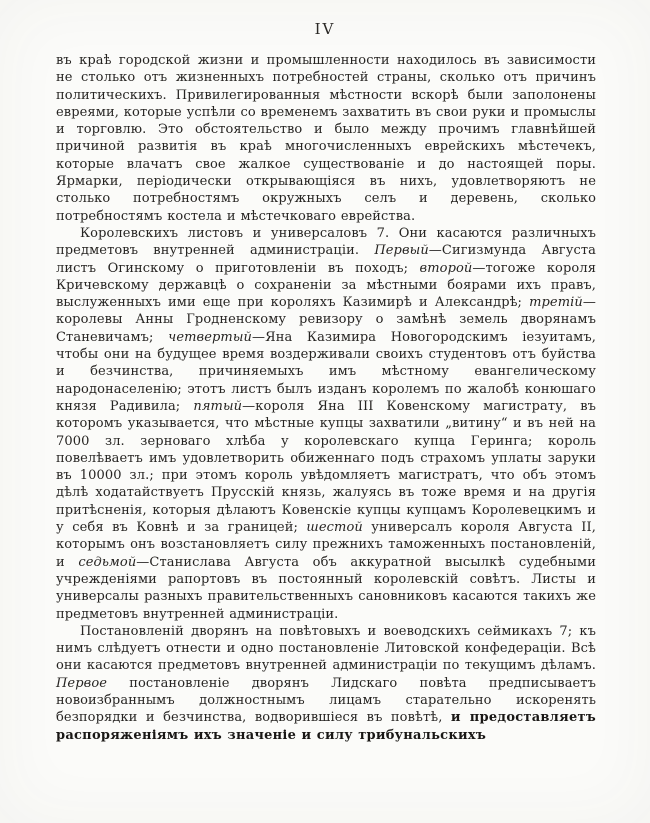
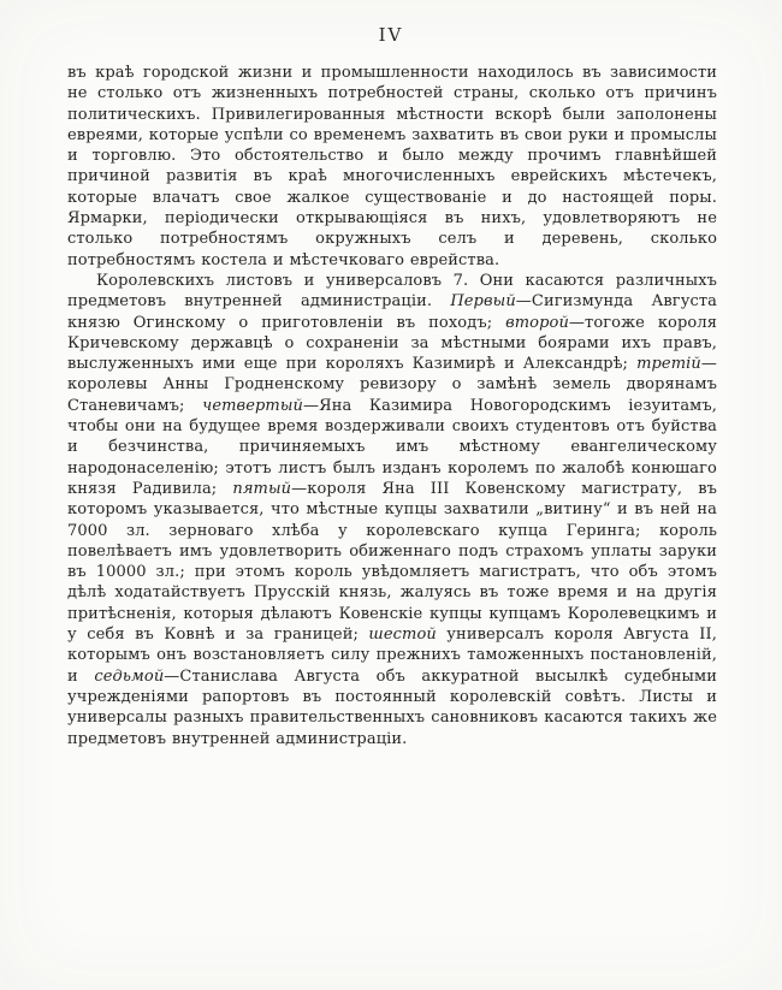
  IV
  въ краѣ городской жизни и промышленности находилось въ зависимости не столько отъ жизненныхъ потребностей страны, сколько отъ причинъ политическихъ. Привилегированныя мѣстности вскорѣ были заполонены евреями, которые успѣли со временемъ захватить въ свои руки и промыслы и торговлю. Это обстоятельство и было между прочимъ главнѣйшей причиной развитія въ краѣ многочисленныхъ еврейскихъ мѣстечекъ, которые влачатъ свое жалкое существованіе и до настоящей поры. Ярмарки, періодически открывающіяся въ нихъ, удовлетворяютъ не столько потребностямъ окружныхъ селъ и деревень, сколько потребностямъ костела и мѣстечковаго еврейства.
- Королевскихъ листовъ и универсаловъ 7. Они касаются различныхъ предметовъ внутренней администраціи. Первый—Сигизмунда Августа листъ Огинскому о приготовленіи въ походъ; второй—тогоже короля Кричевскому державцѣ о сохраненіи за мѣстными боярами ихъ правъ, выслуженныхъ ими еще при короляхъ Казимирѣ и Александрѣ; третій—королевы Анны Гродненскому ревизору о замѣнѣ земель дворянамъ Станевичамъ; четвертый—Яна Казимира Новогородскимъ іезуитамъ, чтобы они на будущее время воздерживали своихъ студентовъ отъ буйства и безчинства, причиняемыхъ имъ мѣстному евангелическому народонаселенію; этотъ листъ былъ изданъ королемъ по жалобѣ конюшаго князя Радивила; пятый—короля Яна III Ковенскому магистрату, въ которомъ указывается, что мѣстные купцы захватили „витину“ и въ ней на 7000 зл. зерноваго хлѣба у королевскаго купца Геринга; король повелѣваетъ имъ удовлетворить обиженнаго подъ страхомъ уплаты заруки въ 10000 зл.; при этомъ король увѣдомляетъ магистратъ, что объ этомъ дѣлѣ ходатайствуетъ Прусскій князь, жалуясь въ тоже время и на другія притѣсненія, которыя дѣлаютъ Ковенскіе купцы купцамъ Королевецкимъ и у себя въ Ковнѣ и за границей; шестой универсалъ короля Августа II, которымъ онъ возстановляетъ силу прежнихъ таможенныхъ постановленій, и седьмой—Станислава Августа объ аккуратной высылкѣ судебными учрежденіями рапортовъ въ постоянный королевскій совѣтъ. Листы и универсалы разныхъ правительственныхъ сановниковъ касаются такихъ же предметовъ внутренней администраціи.
+ Королевскихъ листовъ и универсаловъ 7. Они касаются различныхъ предметовъ внутренней администраціи. Первый—Сигизмунда Августа князю Огинскому о приготовленіи въ походъ; второй—тогоже короля Кричевскому державцѣ о сохраненіи за мѣстными боярами ихъ правъ, выслуженныхъ ими еще при короляхъ Казимирѣ и Александрѣ; третій—королевы Анны Гродненскому ревизору о замѣнѣ земель дворянамъ Станевичамъ; четвертый—Яна Казимира Новогородскимъ іезуитамъ, чтобы они на будущее время воздерживали своихъ студентовъ отъ буйства и безчинства, причиняемыхъ имъ мѣстному евангелическому народонаселенію; этотъ листъ былъ изданъ королемъ по жалобѣ конюшаго князя Радивила; пятый—короля Яна III Ковенскому магистрату, въ которомъ указывается, что мѣстные купцы захватили „витину“ и въ ней на 7000 зл. зерноваго хлѣба у королевскаго купца Геринга; король повелѣваетъ имъ удовлетворить обиженнаго подъ страхомъ уплаты заруки въ 10000 зл.; при этомъ король увѣдомляетъ магистратъ, что объ этомъ дѣлѣ ходатайствуетъ Прусскій князь, жалуясь въ тоже время и на другія притѣсненія, которыя дѣлаютъ Ковенскіе купцы купцамъ Королевецкимъ и у себя въ Ковнѣ и за границей; шестой универсалъ короля Августа II, которымъ онъ возстановляетъ силу прежнихъ таможенныхъ постановленій, и седьмой—Станислава Августа объ аккуратной высылкѣ судебными учрежденіями рапортовъ въ постоянный королевскій совѣтъ. Листы и универсалы разныхъ правительственныхъ сановниковъ касаются такихъ же предметовъ внутренней администраціи.
- Постановленій дворянъ на повѣтовыхъ и воеводскихъ сеймикахъ 7; къ нимъ слѣдуетъ отнести и одно постановленіе Литовской конфедераціи. Всѣ они касаются предметовъ внутренней администраціи по текущимъ дѣламъ. Первое постановленіе дворянъ Лидскаго повѣта предписываетъ новоизбраннымъ должностнымъ лицамъ старательно искоренять безпорядки и безчинства, водворившіеся въ повѣтѣ, и предоставляетъ распоряженіямъ ихъ значеніе и силу трибунальскихъ
